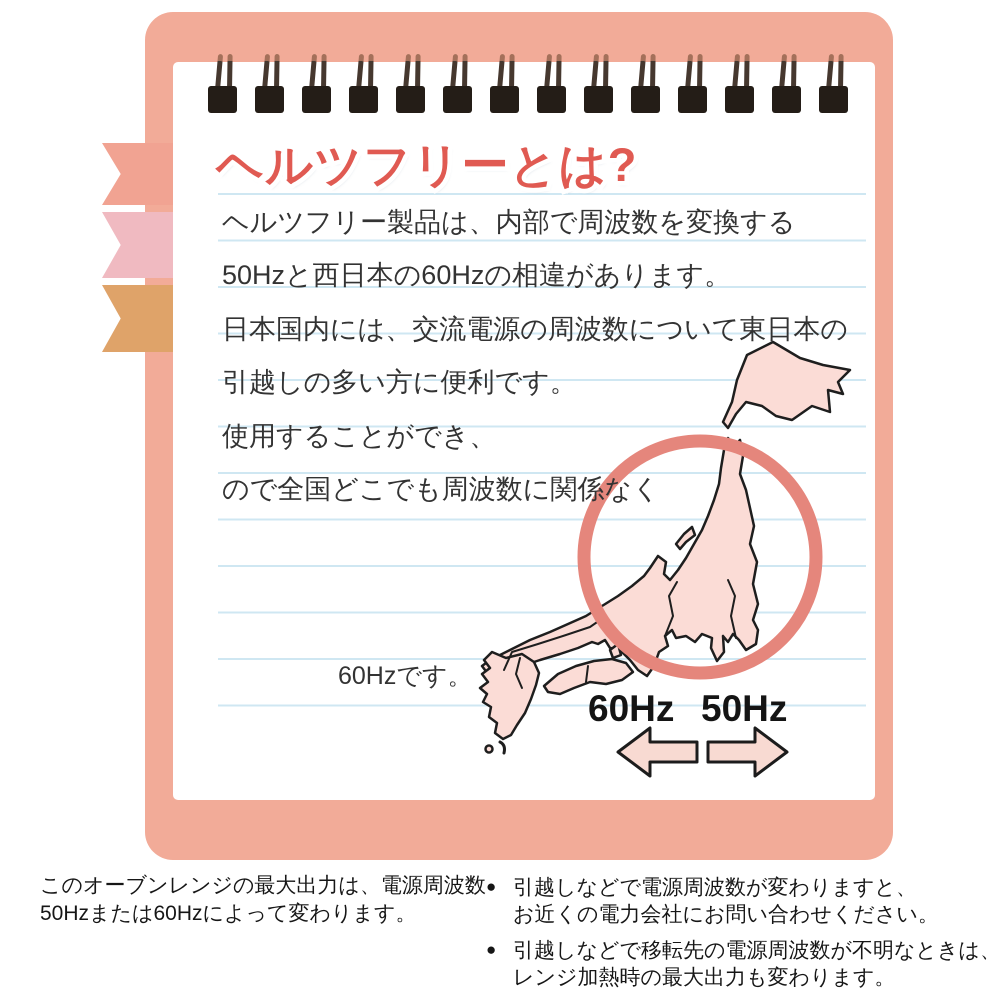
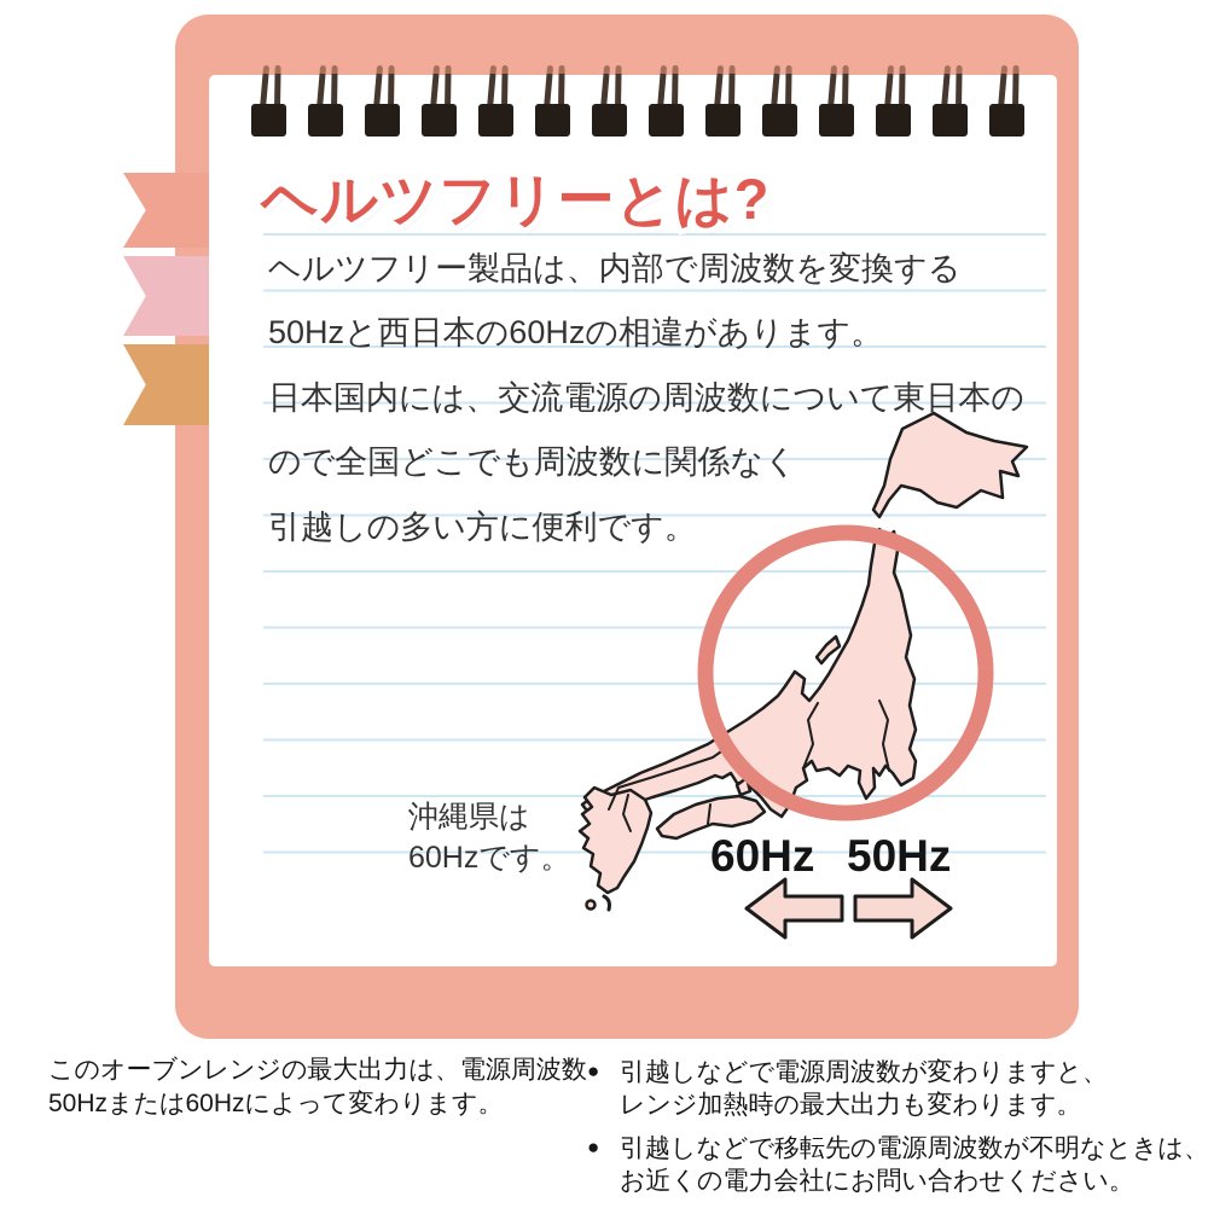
  ヘルツフリーとは?
  ヘルツフリー製品は、内部で周波数を変換する
  50Hzと西日本の60Hzの相違があります。
  日本国内には、交流電源の周波数について東日本の
- 引越しの多い方に便利です。
+ ので全国どこでも周波数に関係なく
- 使用することができ、
- ので全国どこでも周波数に関係なく
+ 引越しの多い方に便利です。
+ 沖縄県は
  60Hzです。
  60Hz
  50Hz
  このオーブンレンジの最大出力は、電源周波数
  50Hzまたは60Hzによって変わります。
  ●
  引越しなどで電源周波数が変わりますと、
- お近くの電力会社にお問い合わせください。
+ レンジ加熱時の最大出力も変わります。
  ●
  引越しなどで移転先の電源周波数が不明なときは、
- レンジ加熱時の最大出力も変わります。
+ お近くの電力会社にお問い合わせください。
